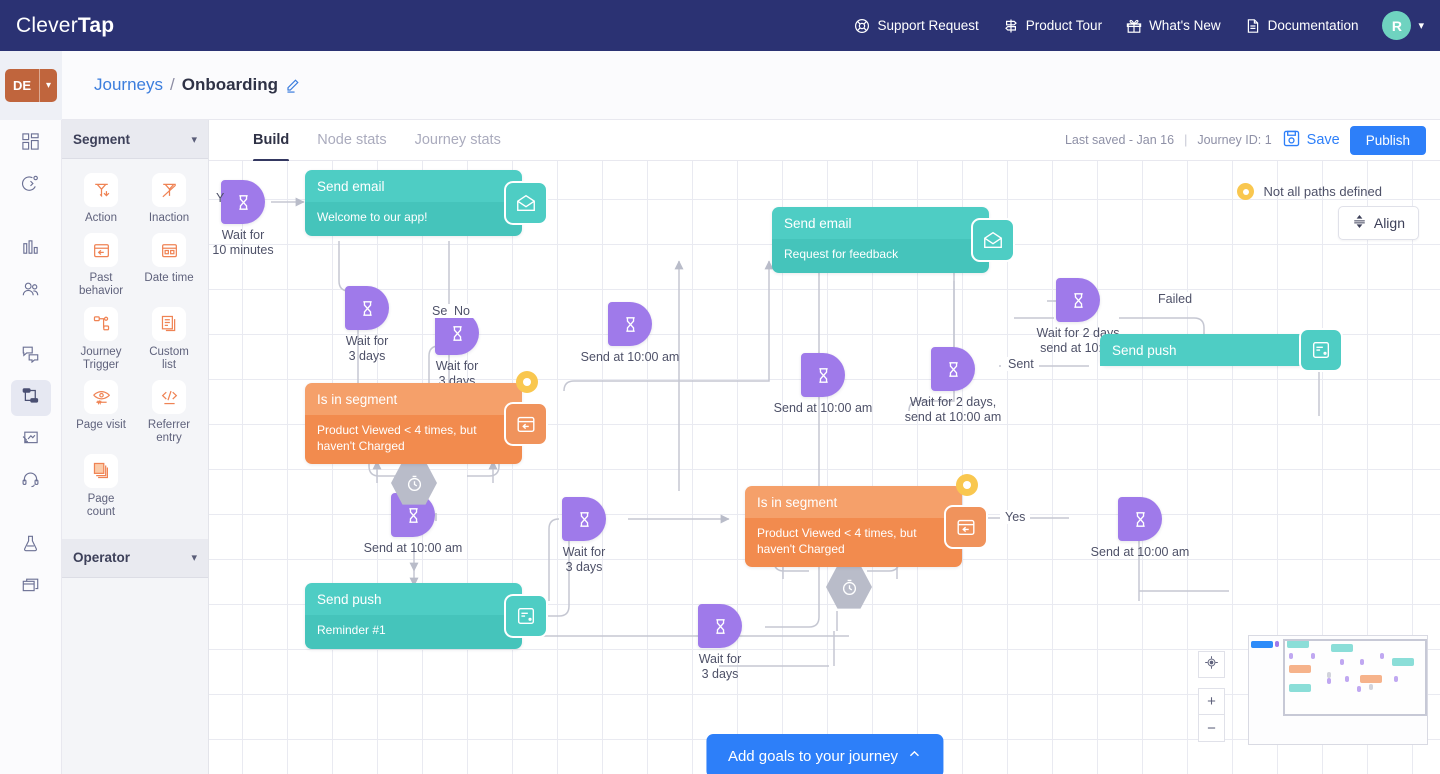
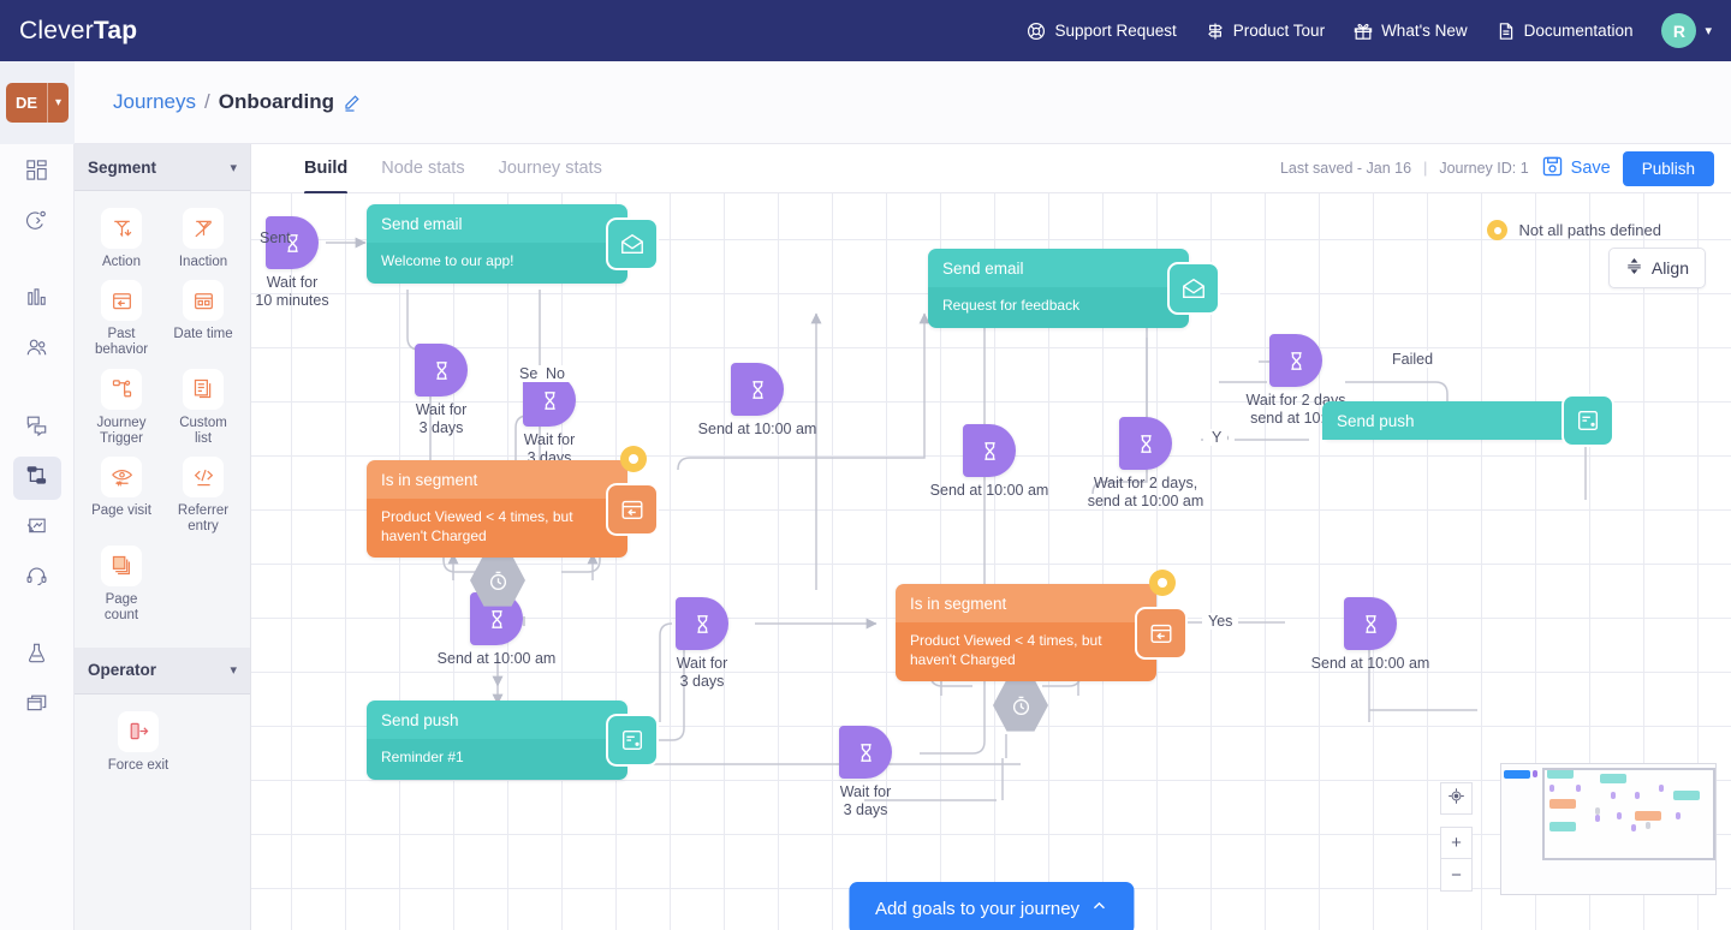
  CleverTap
  Support Request
  Product Tour
  What's New
  Documentation
  R
  ▾
  DE
  ▾
  Journeys
  /
  Onboarding
  Segment
  ▾
  Action
  Inaction
  Past
  behavior
  Date time
  Journey
  Trigger
  Custom
  list
  Page visit
  Referrer
  entry
  Page
  count
  Operator
  ▾
+ Force exit
  Build
  Node stats
  Journey stats
  Last saved - Jan 16
  |
  Journey ID: 1
  Save
  Publish
  Wait for
  10 minutes
  Wait for
  3 days
  Wait for
  3 days
  Send at 10:00 am
  Send at 10:00 am
  Send at 10:00 am
  Wait for 2 days,
  send at 10:00 am
  Wait for 2 days
  send at 10
  Wait for
  3 days
  Wait for
  3 days
  Send at 10:00 am
  Send email
  Welcome to our app!
  Send email
  Request for feedback
  Send push
  Send push
  Reminder #1
  Is in segment
  Product Viewed < 4 times, but haven't Charged
  Is in segment
  Product Viewed < 4 times, but haven't Charged
- Y
+ Sent
  Se
  No
  Failed
- Sent
+ Y
  Yes
  Not all paths defined
  Align
  +
  −
  Add goals to your journey
